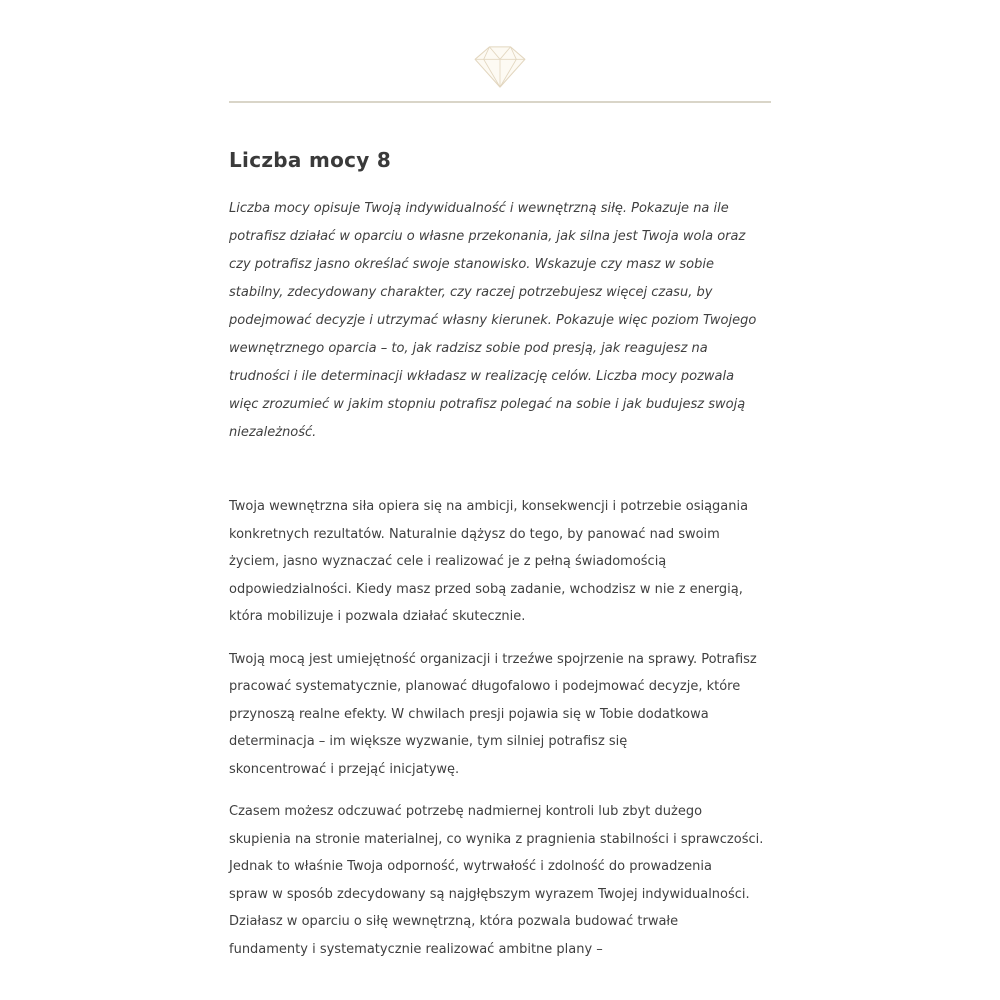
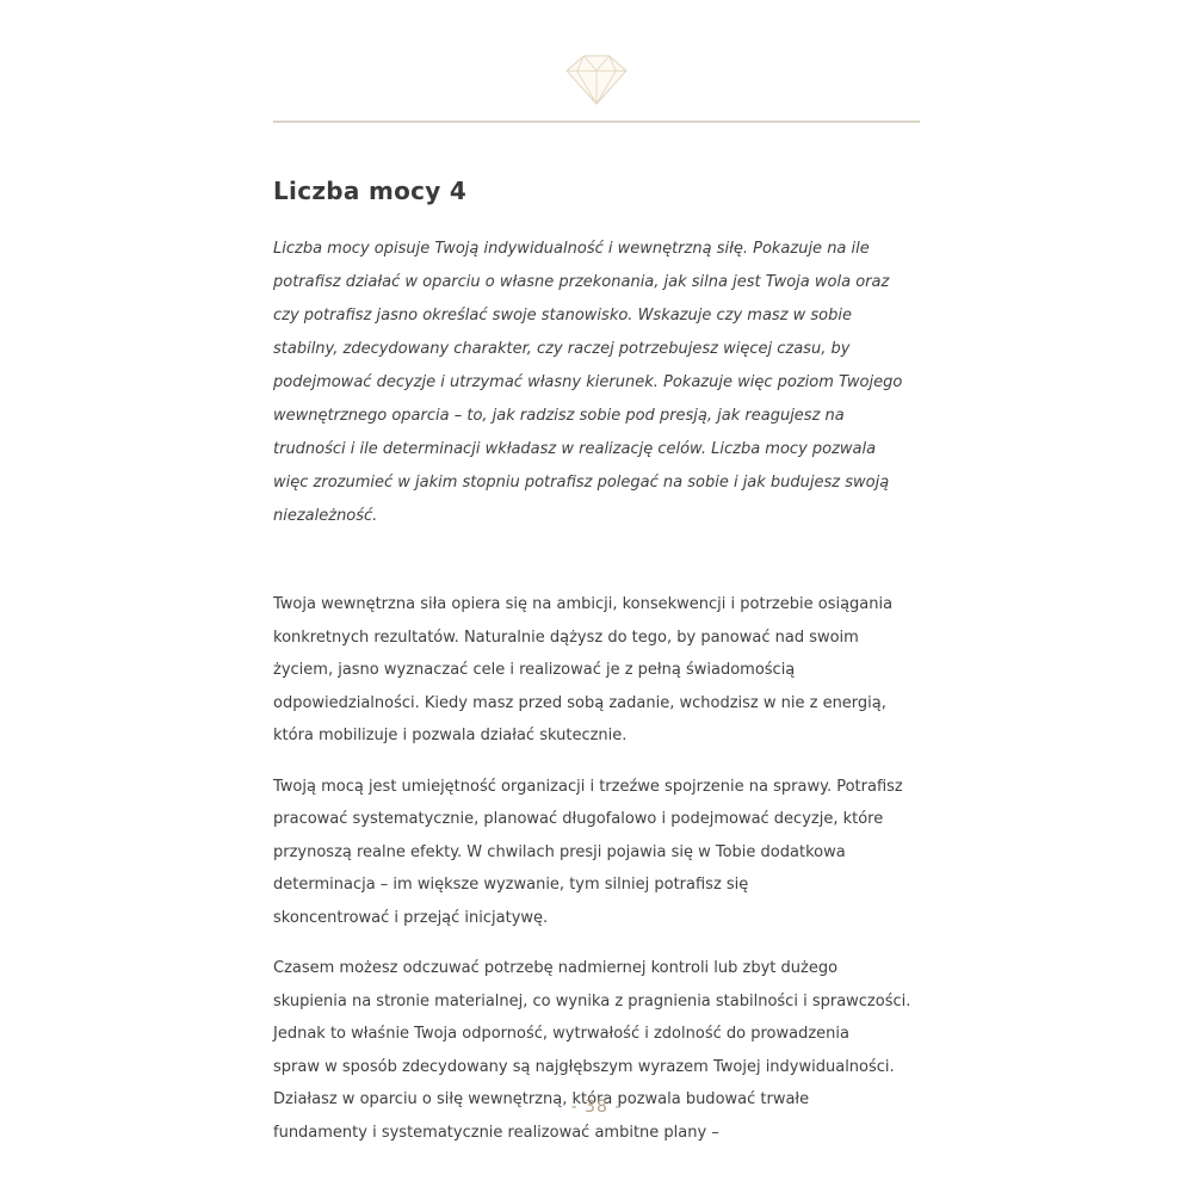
- Liczba mocy 8
+ Liczba mocy 4
  Liczba mocy opisuje Twoją indywidualność i wewnętrzną siłę. Pokazuje na ile
  potrafisz działać w oparciu o własne przekonania, jak silna jest Twoja wola oraz
  czy potrafisz jasno określać swoje stanowisko. Wskazuje czy masz w sobie
  stabilny, zdecydowany charakter, czy raczej potrzebujesz więcej czasu, by
  podejmować decyzje i utrzymać własny kierunek. Pokazuje więc poziom Twojego
  wewnętrznego oparcia – to, jak radzisz sobie pod presją, jak reagujesz na
  trudności i ile determinacji wkładasz w realizację celów. Liczba mocy pozwala
  więc zrozumieć w jakim stopniu potrafisz polegać na sobie i jak budujesz swoją
  niezależność.
  Twoja wewnętrzna siła opiera się na ambicji, konsekwencji i potrzebie osiągania
  konkretnych rezultatów. Naturalnie dążysz do tego, by panować nad swoim
  życiem, jasno wyznaczać cele i realizować je z pełną świadomością
  odpowiedzialności. Kiedy masz przed sobą zadanie, wchodzisz w nie z energią,
  która mobilizuje i pozwala działać skutecznie.
  Twoją mocą jest umiejętność organizacji i trzeźwe spojrzenie na sprawy. Potrafisz
  pracować systematycznie, planować długofalowo i podejmować decyzje, które
  przynoszą realne efekty. W chwilach presji pojawia się w Tobie dodatkowa
  determinacja – im większe wyzwanie, tym silniej potrafisz się
  skoncentrować i przejąć inicjatywę.
  Czasem możesz odczuwać potrzebę nadmiernej kontroli lub zbyt dużego
  skupienia na stronie materialnej, co wynika z pragnienia stabilności i sprawczości.
  Jednak to właśnie Twoja odporność, wytrwałość i zdolność do prowadzenia
  spraw w sposób zdecydowany są najgłębszym wyrazem Twojej indywidualności.
  Działasz w oparciu o siłę wewnętrzną, która pozwala budować trwałe
  fundamenty i systematycznie realizować ambitne plany –
+ - 38 -
